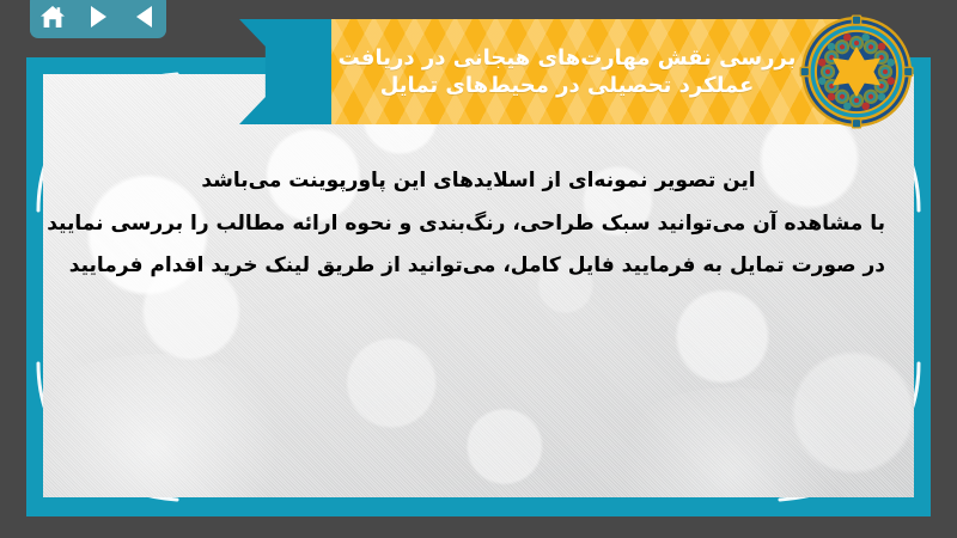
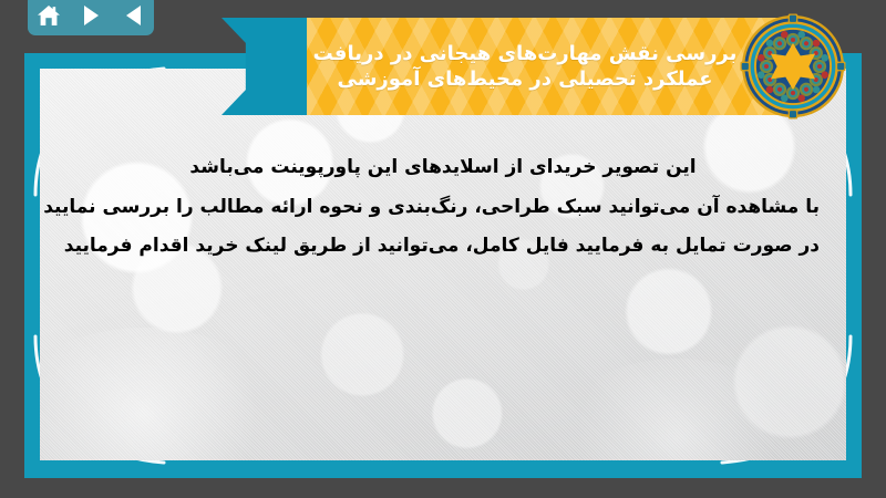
- این تصویر نمونه‌ای از اسلایدهای این پاورپوینت می‌باشد
+ این تصویر خرید‌ای از اسلایدهای این پاورپوینت می‌باشد
  با مشاهده آن می‌توانید سبک طراحی، رنگ‌بندی و نحوه ارائه مطالب را بررسی نمایید
  در صورت تمایل به فرمایید فایل کامل، می‌توانید از طریق لینک خرید اقدام فرمایید
  بررسی نقش مهارت‌های هیجانی در دریافت
- عملکرد تحصیلی در محیط‌های تمایل
+ عملکرد تحصیلی در محیط‌های آموزشی
